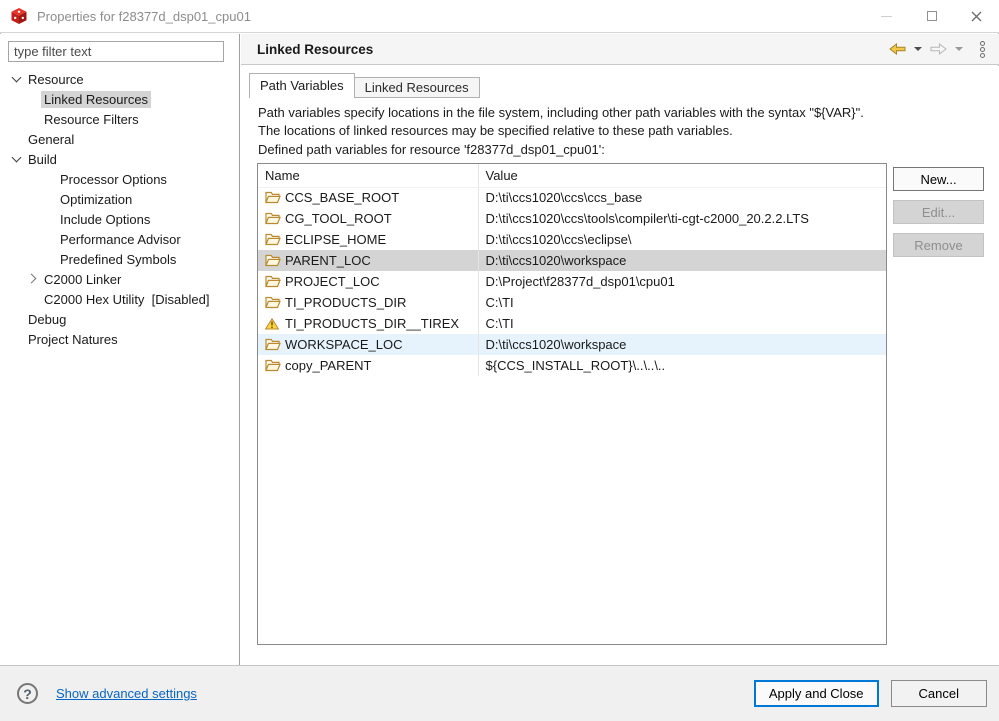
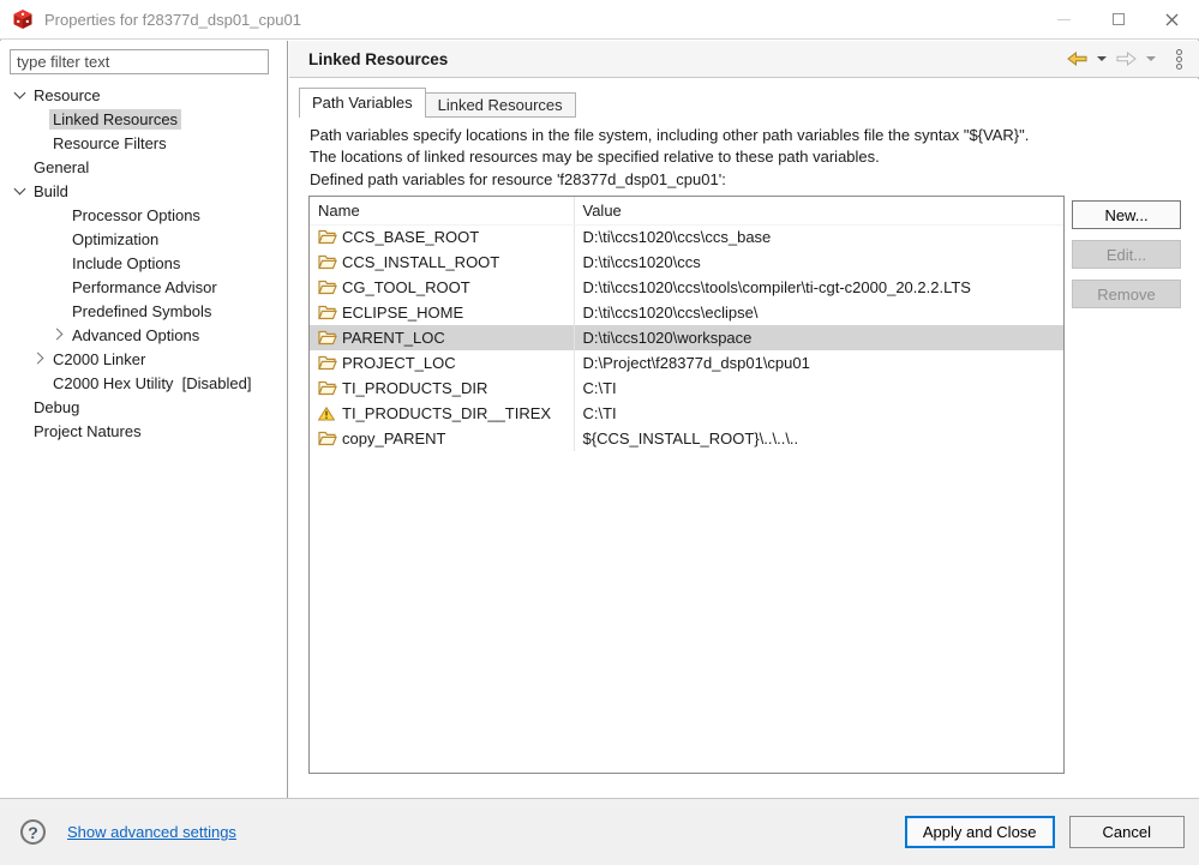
  Properties for f28377d_dsp01_cpu01
  type filter text
  Resource
  Linked Resources
  Resource Filters
  General
  Build
  Processor Options
  Optimization
  Include Options
  Performance Advisor
  Predefined Symbols
+ Advanced Options
  C2000 Linker
  C2000 Hex Utility [Disabled]
  Debug
  Project Natures
  Linked Resources
  Path Variables
  Linked Resources
- Path variables specify locations in the file system, including other path variables with the syntax "${VAR}".
+ Path variables specify locations in the file system, including other path variables file the syntax "${VAR}".
  The locations of linked resources may be specified relative to these path variables.
  Defined path variables for resource 'f28377d_dsp01_cpu01':
  Name	Value
  CCS_BASE_ROOT	D:\ti\ccs1020\ccs\ccs_base
+ CCS_INSTALL_ROOT	D:\ti\ccs1020\ccs
  CG_TOOL_ROOT	D:\ti\ccs1020\ccs\tools\compiler\ti-cgt-c2000_20.2.2.LTS
  ECLIPSE_HOME	D:\ti\ccs1020\ccs\eclipse\
  PARENT_LOC	D:\ti\ccs1020\workspace
  PROJECT_LOC	D:\Project\f28377d_dsp01\cpu01
  TI_PRODUCTS_DIR	C:\TI
  TI_PRODUCTS_DIR__TIREX	C:\TI
- WORKSPACE_LOC	D:\ti\ccs1020\workspace
  copy_PARENT	${CCS_INSTALL_ROOT}\..\..\..
  New...
  Edit...
  Remove
  ?
  Show advanced settings
  Apply and Close
  Cancel
